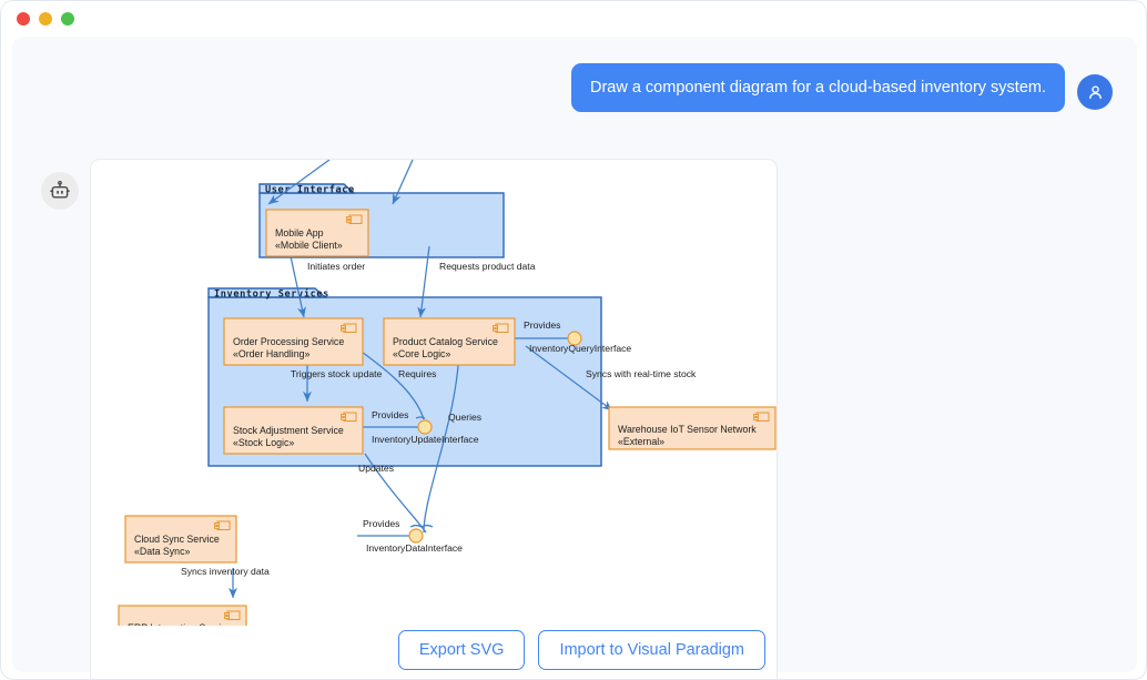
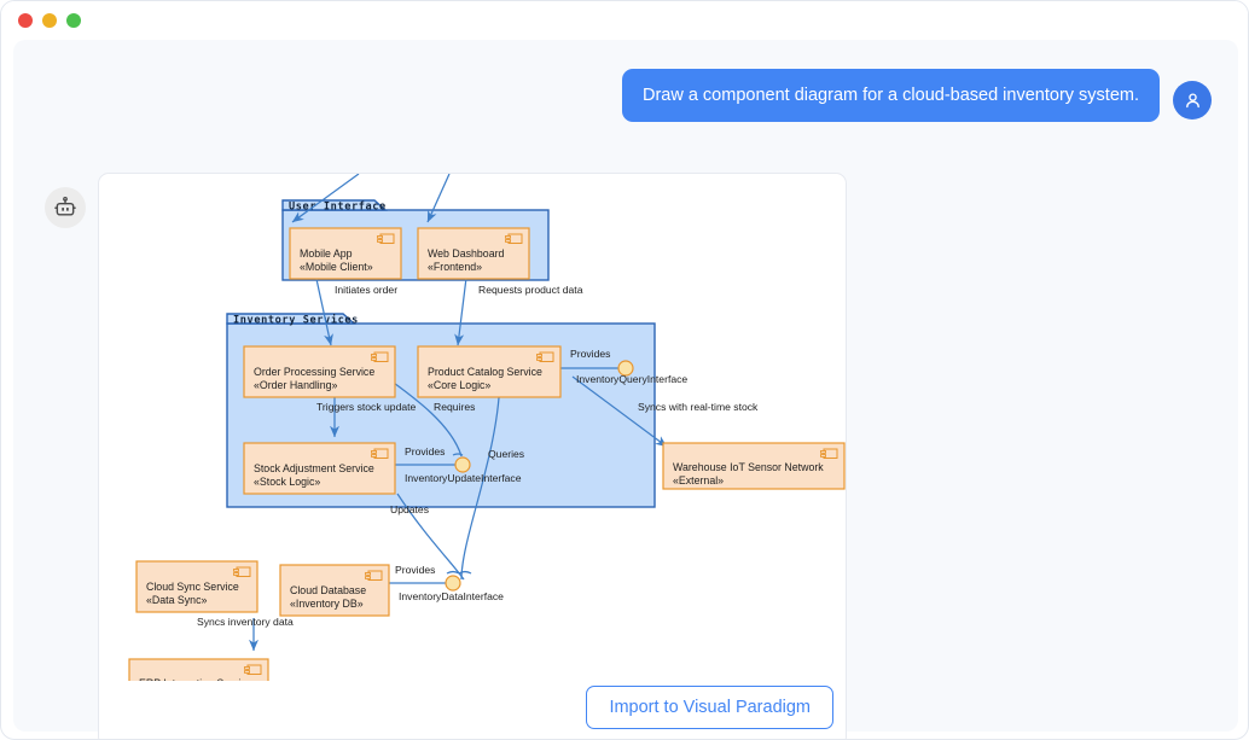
  Draw a component diagram for a cloud-based inventory system.
  Use Interface
  Inventory Services
  Mobile App
  «Mobile Client»
+ Web Dashboard
+ «Frontend»
  Order Processing Service
  «Order Handling»
  Product Catalog Service
  «Core Logic»
  Stock Adjustment Service
  «Stock Logic»
  Warehouse IoT Sensor Network
  «External»
  Cloud Sync Service
  «Data Sync»
+ Cloud Database
+ «Inventory DB»
  Initiates order
  Requests product data
  Triggers stock update
  Requires
  Queries
  Syncs with real-time stock
  Updates
  Syncs inventory data
  Provides
  InventoryQueryInterface
  Provides
  InventoryUpdateInterface
  Provides
  InventoryDataInterface
- Export SVG
  Import to Visual Paradigm
